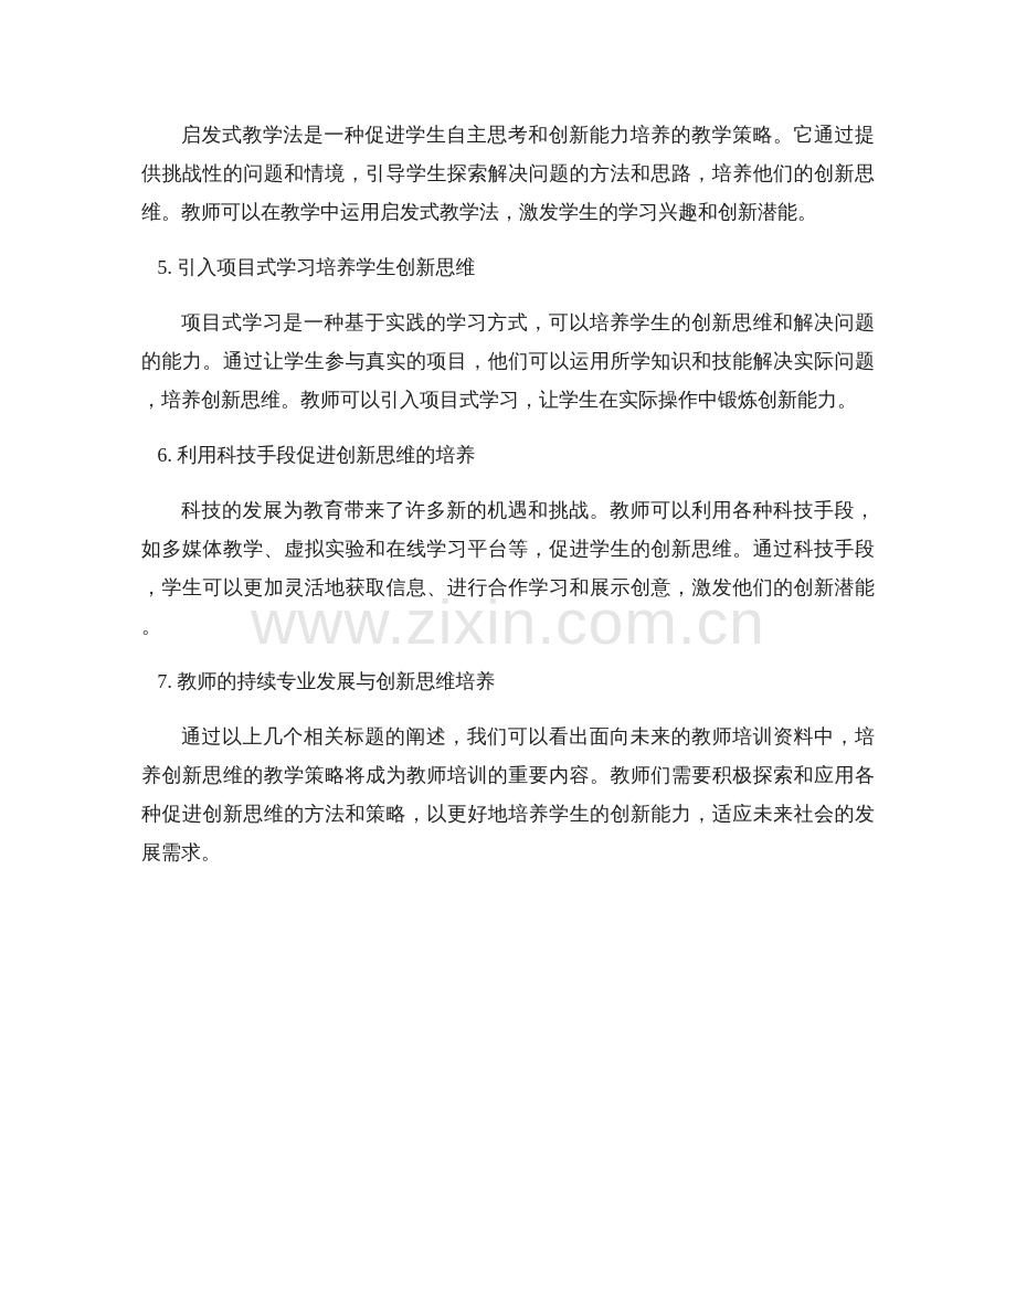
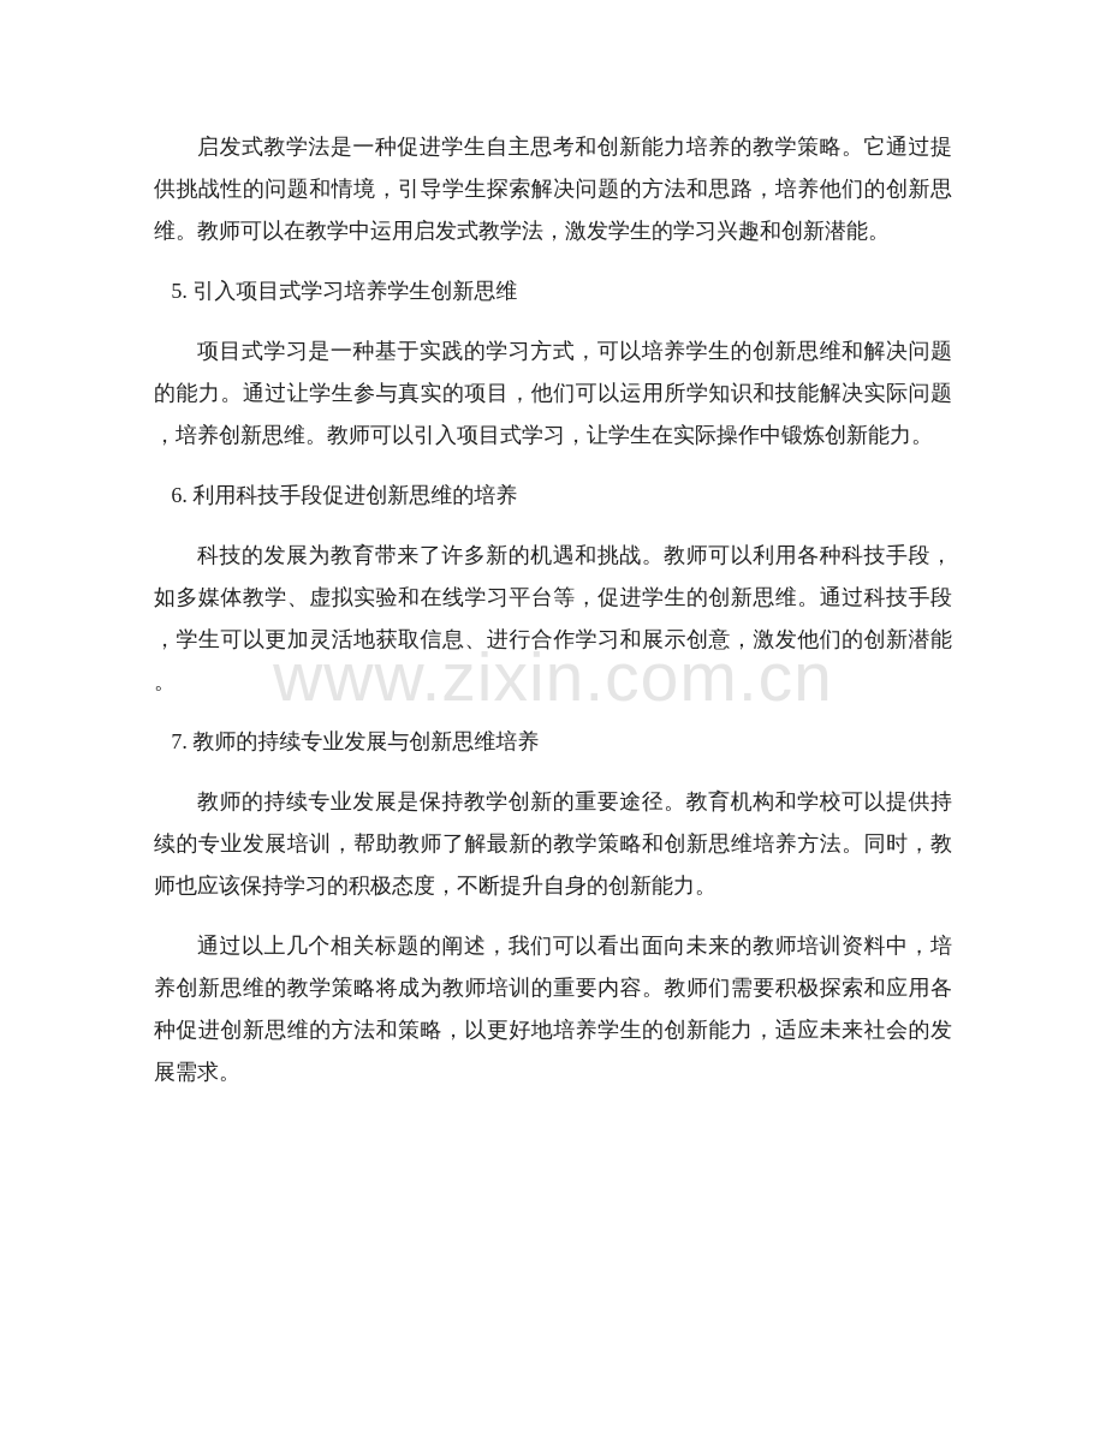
  www.zixin.com.cn
  启发式教学法是一种促进学生自主思考和创新能力培养的教学策略。它通过提
  供挑战性的问题和情境，引导学生探索解决问题的方法和思路，培养他们的创新思
  维。教师可以在教学中运用启发式教学法，激发学生的学习兴趣和创新潜能。
  5. 引入项目式学习培养学生创新思维
  项目式学习是一种基于实践的学习方式，可以培养学生的创新思维和解决问题
  的能力。通过让学生参与真实的项目，他们可以运用所学知识和技能解决实际问题
  ，培养创新思维。教师可以引入项目式学习，让学生在实际操作中锻炼创新能力。
  6. 利用科技手段促进创新思维的培养
  科技的发展为教育带来了许多新的机遇和挑战。教师可以利用各种科技手段，
  如多媒体教学、虚拟实验和在线学习平台等，促进学生的创新思维。通过科技手段
  ，学生可以更加灵活地获取信息、进行合作学习和展示创意，激发他们的创新潜能
  。
  7. 教师的持续专业发展与创新思维培养
+ 教师的持续专业发展是保持教学创新的重要途径。教育机构和学校可以提供持
+ 续的专业发展培训，帮助教师了解最新的教学策略和创新思维培养方法。同时，教
+ 师也应该保持学习的积极态度，不断提升自身的创新能力。
  通过以上几个相关标题的阐述，我们可以看出面向未来的教师培训资料中，培
  养创新思维的教学策略将成为教师培训的重要内容。教师们需要积极探索和应用各
  种促进创新思维的方法和策略，以更好地培养学生的创新能力，适应未来社会的发
  展需求。
